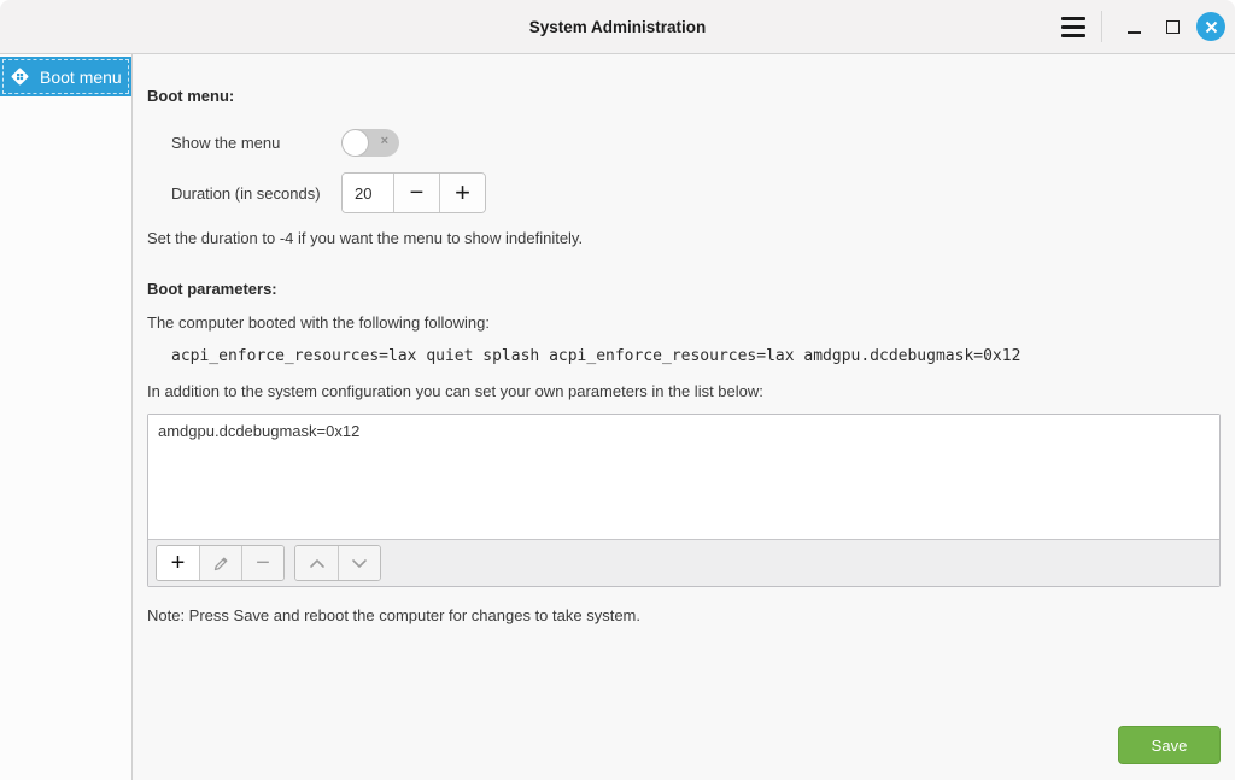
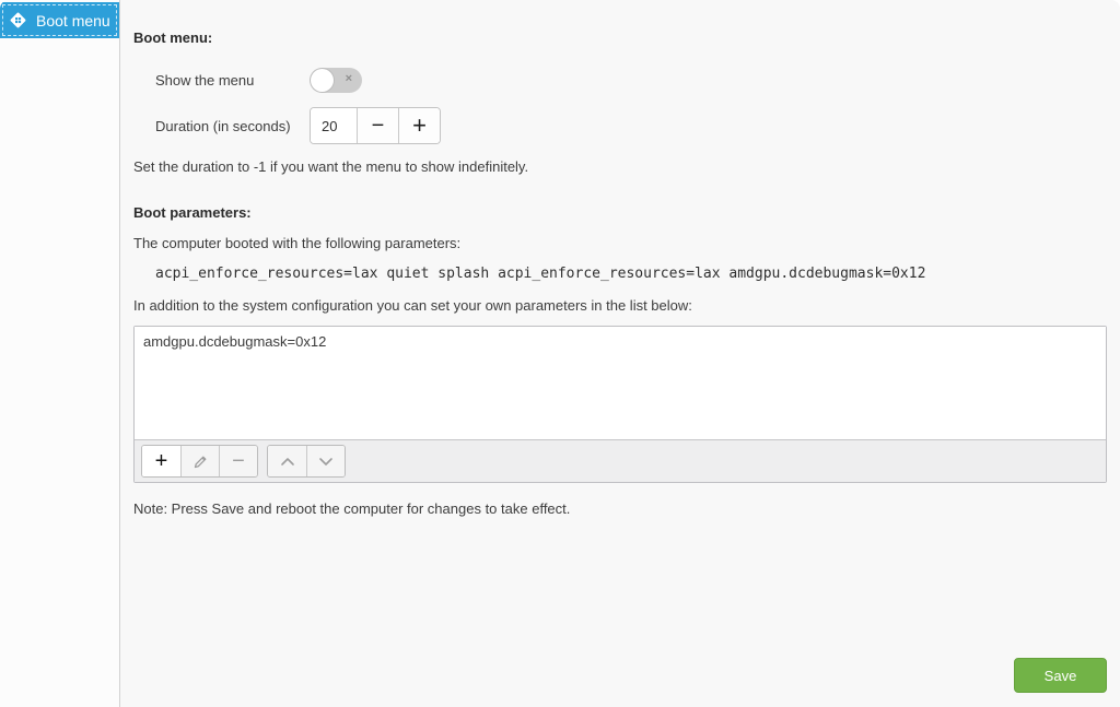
- System Administration
  Boot menu
  Boot menu:
  Show the menu
  ×
  Duration (in seconds)
  20
  −
  +
- Set the duration to -4 if you want the menu to show indefinitely.
+ Set the duration to -1 if you want the menu to show indefinitely.
  Boot parameters:
- The computer booted with the following following:
+ The computer booted with the following parameters:
  acpi_enforce_resources=lax quiet splash acpi_enforce_resources=lax amdgpu.dcdebugmask=0x12
  In addition to the system configuration you can set your own parameters in the list below:
  amdgpu.dcdebugmask=0x12
  +
  −
- Note: Press Save and reboot the computer for changes to take system.
+ Note: Press Save and reboot the computer for changes to take effect.
  Save
